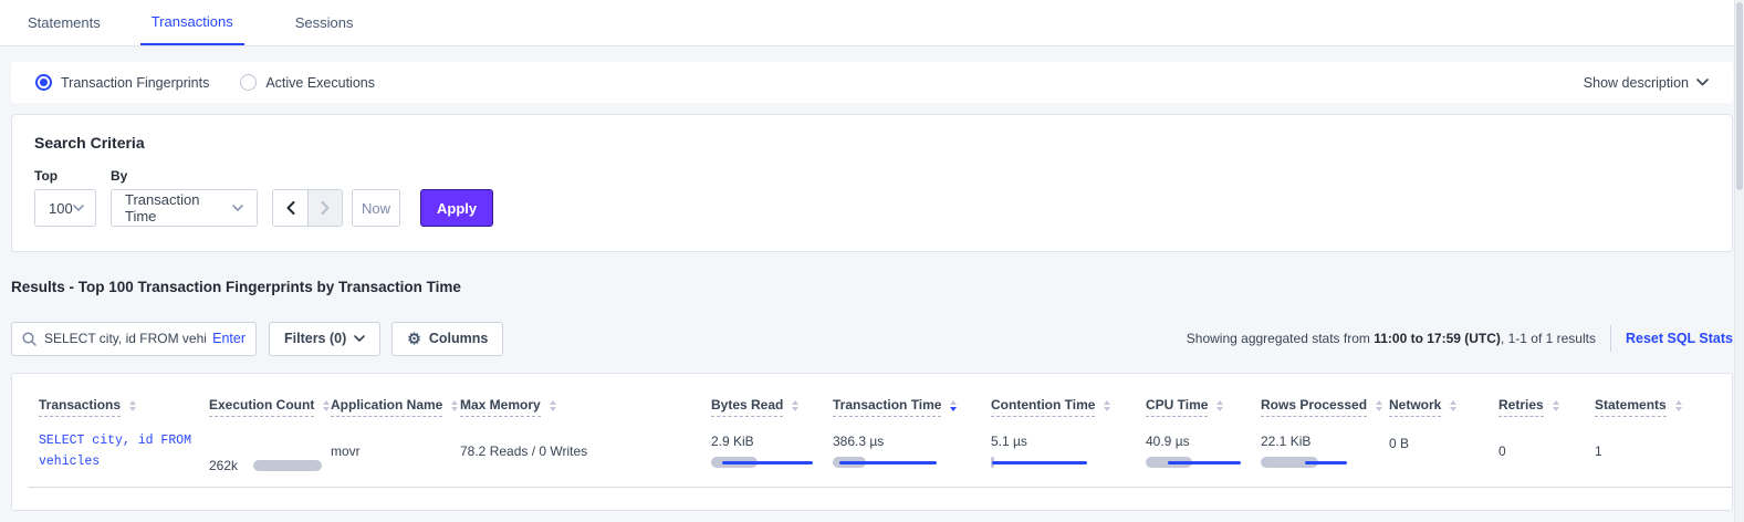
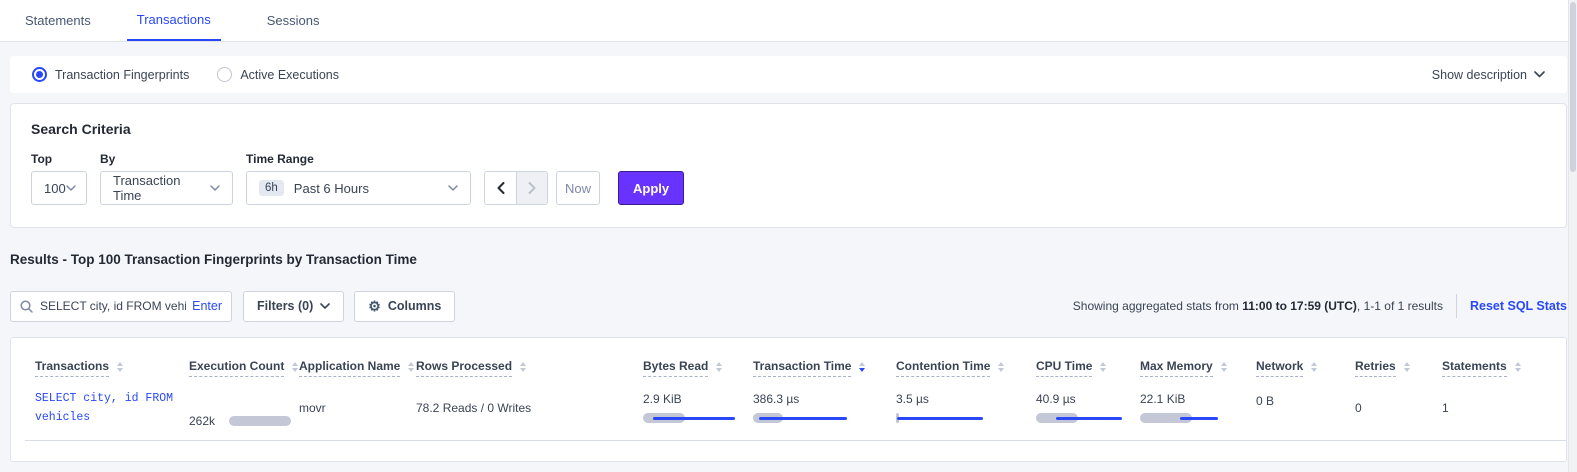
  Statements
  Transactions
  Sessions
  Transaction Fingerprints
  Active Executions
  Show description
  Search Criteria
  Top
  100
  By
  Transaction Time
+ Time Range
+ 6h
+ Past 6 Hours
  Now
  Apply
  Results - Top 100 Transaction Fingerprints by Transaction Time
  SELECT city, id FROM vehi
  Enter
  Filters (0)
  ⚙
  Columns
  Showing aggregated stats from 11:00 to 17:59 (UTC), 1-1 of 1 results
  Reset SQL Stats
  Transactions
  Execution Count
  Application Name
- Max Memory
+ Rows Processed
  Bytes Read
  Transaction Time
  Contention Time
  CPU Time
- Rows Processed
+ Max Memory
  Network
  Retries
  Statements
  SELECT city, id FROM vehicles
  262k
  movr
  78.2 Reads / 0 Writes
  2.9 KiB
  386.3 µs
- 5.1 µs
+ 3.5 µs
  40.9 µs
  22.1 KiB
  0 B
  0
  1
